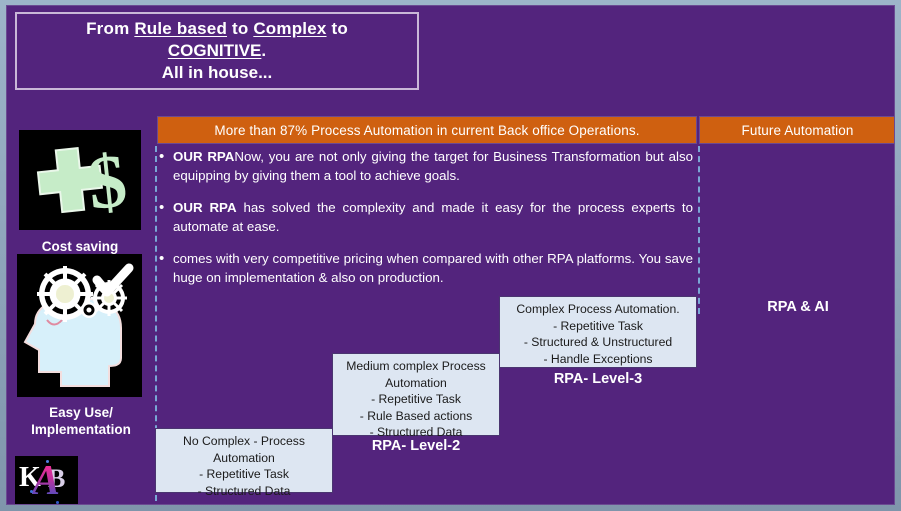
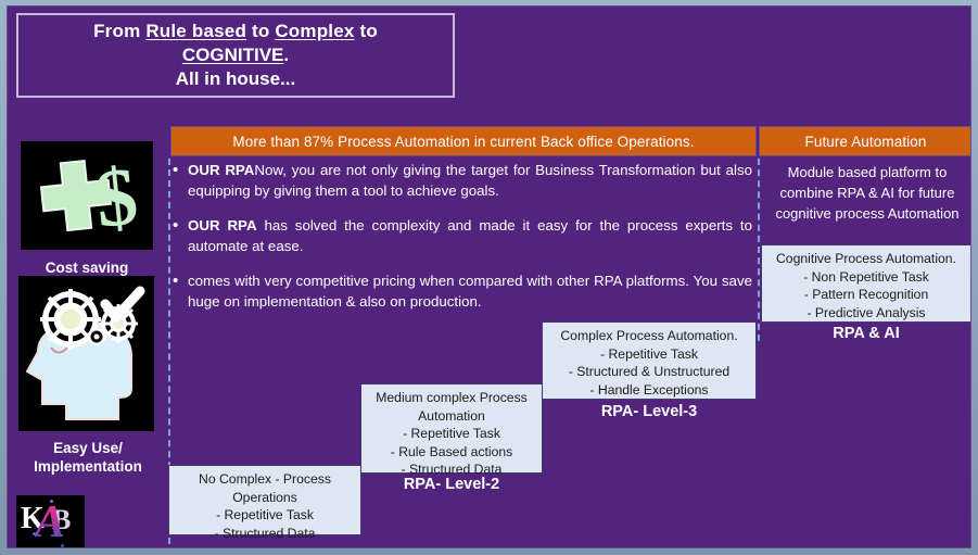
  From Rule based to Complex to
  COGNITIVE.
  All in house...
  More than 87% Process Automation in current Back office Operations.
  Future Automation
  •
  OUR RPANow, you are not only giving the target for Business Transformation but also equipping by giving them a tool to achieve goals.
  •
  OUR RPA has solved the complexity and made it easy for the process experts to automate at ease.
  •
  comes with very competitive pricing when compared with other RPA platforms. You save huge on implementation & also on production.
+ Module based platform to combine RPA & AI for future cognitive process Automation
+ Cognitive Process Automation.
+ - Non Repetitive Task
+ - Pattern Recognition
+ - Predictive Analysis
  RPA & AI
  Complex Process Automation.
  - Repetitive Task
  - Structured & Unstructured
  - Handle Exceptions
  RPA- Level-3
  Medium complex Process Automation
  - Repetitive Task
  - Rule Based actions
  - Structured Data
  RPA- Level-2
- No Complex - Process Automation
+ No Complex - Process Operations
  - Repetitive Task
  - Structured Data
  Cost saving
  Easy Use/
  Implementation
  K
  A
